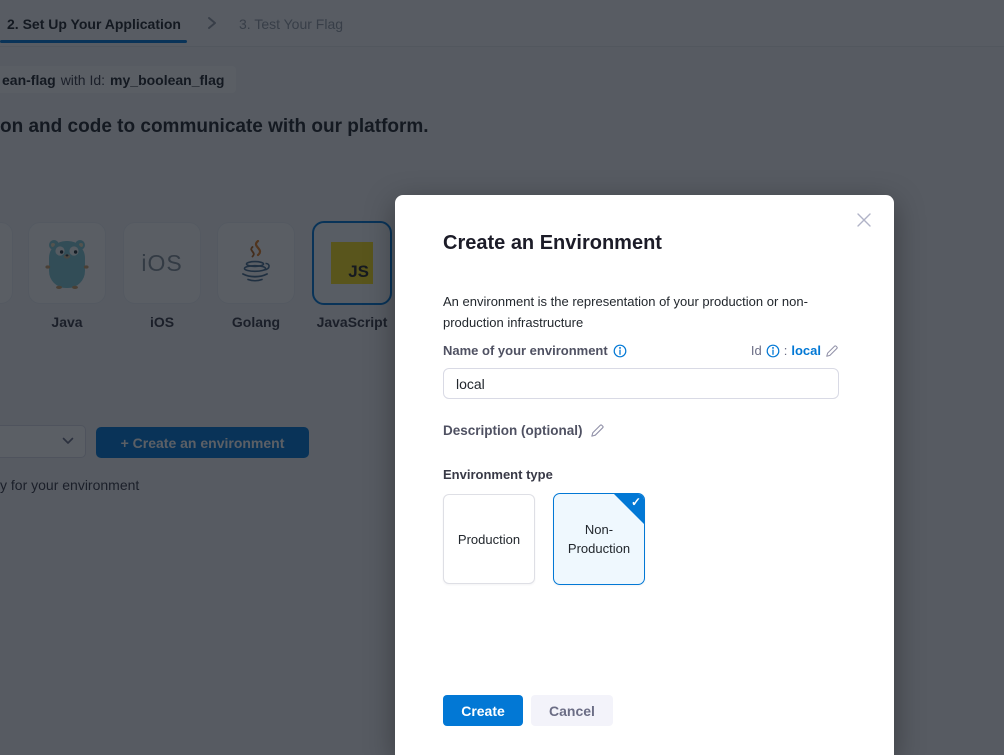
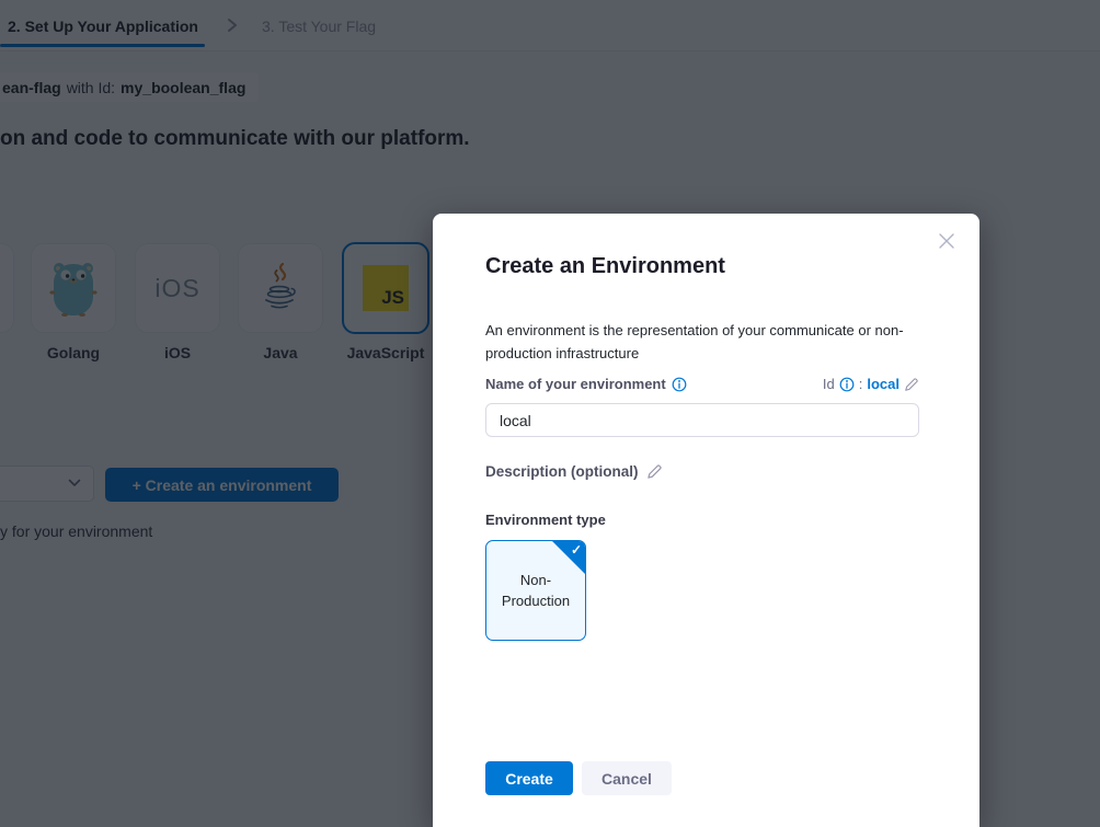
  2. Set Up Your Application
  3. Test Your Flag
  ean-flag
  with Id:
  my_boolean_flag
  on and code to communicate with our platform.
  iOS
  JS
- Java
+ Golang
  iOS
- Golang
+ Java
  JavaScript
  + Create an environment
  y for your environment
  Create an Environment
- An environment is the representation of your production or non-production infrastructure
+ An environment is the representation of your communicate or non-production infrastructure
  Name of your environment
  Id
  :
  local
  local
  Description (optional)
  Environment type
- Production
  Non-Production
  ✓
  Create
  Cancel
